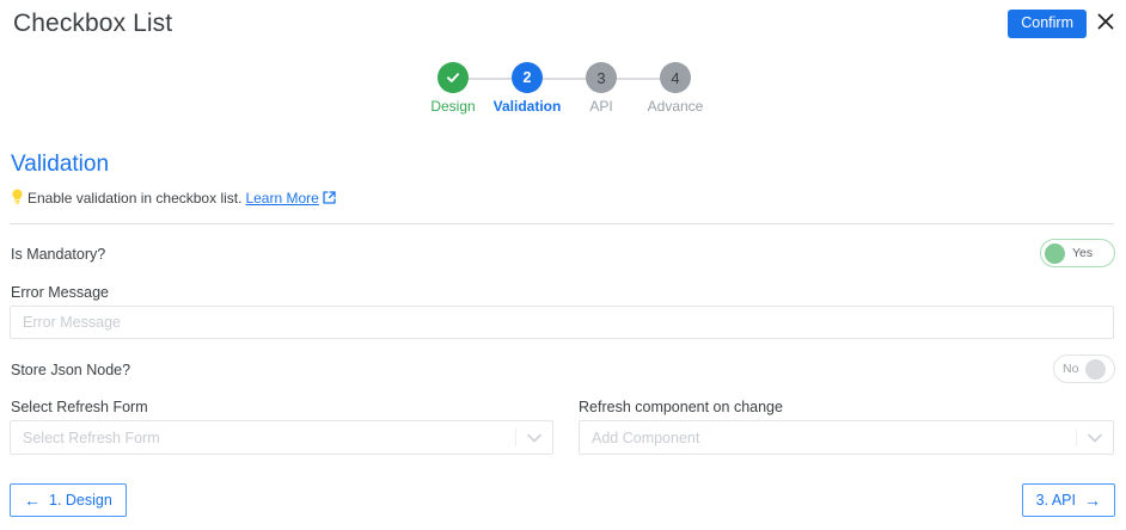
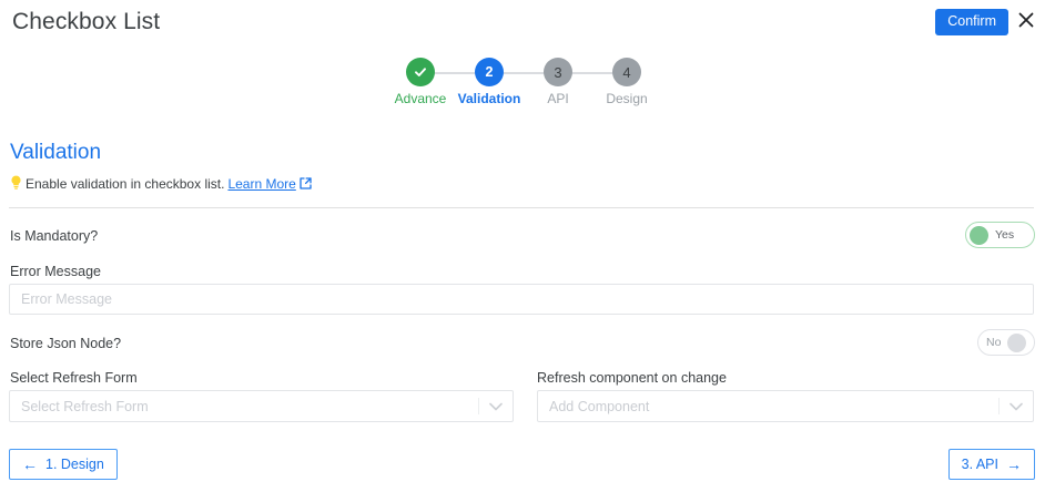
  Checkbox List
  Confirm
- Design
+ Advance
  2
  Validation
  3
  API
  4
- Advance
+ Design
  Validation
  Enable validation in checkbox list.
  Learn More
  Is Mandatory?
  Yes
  Error Message
  Error Message
  Store Json Node?
  No
  Select Refresh Form
  Select Refresh Form
  Refresh component on change
  Add Component
  ←
  1. Design
  3. API
  →
